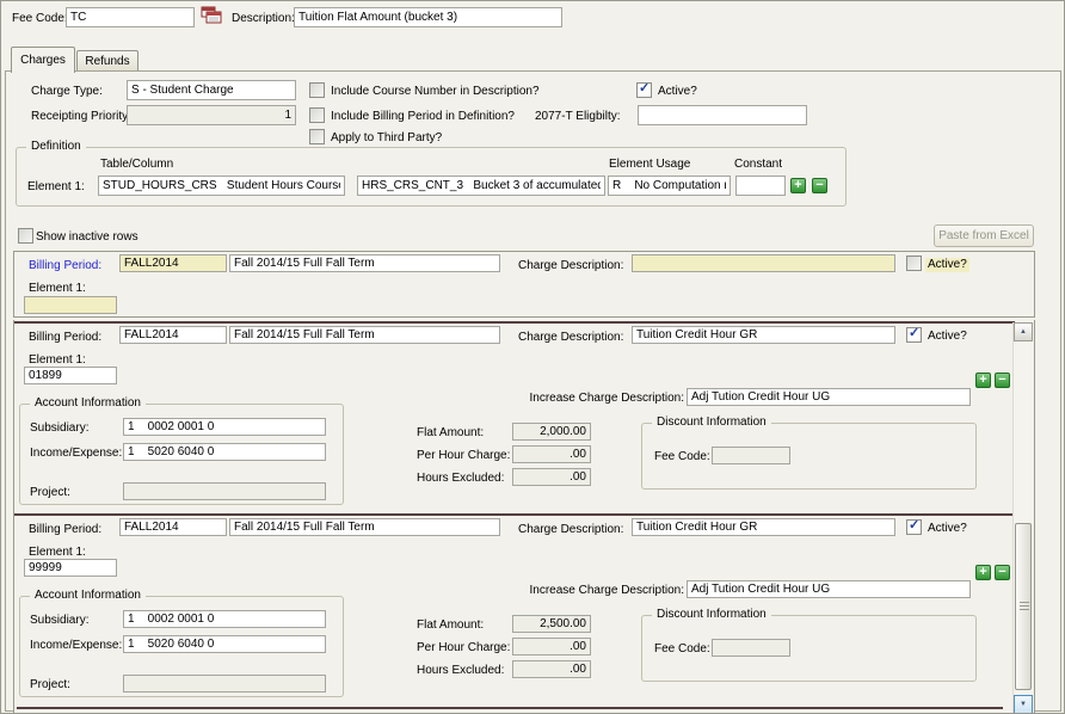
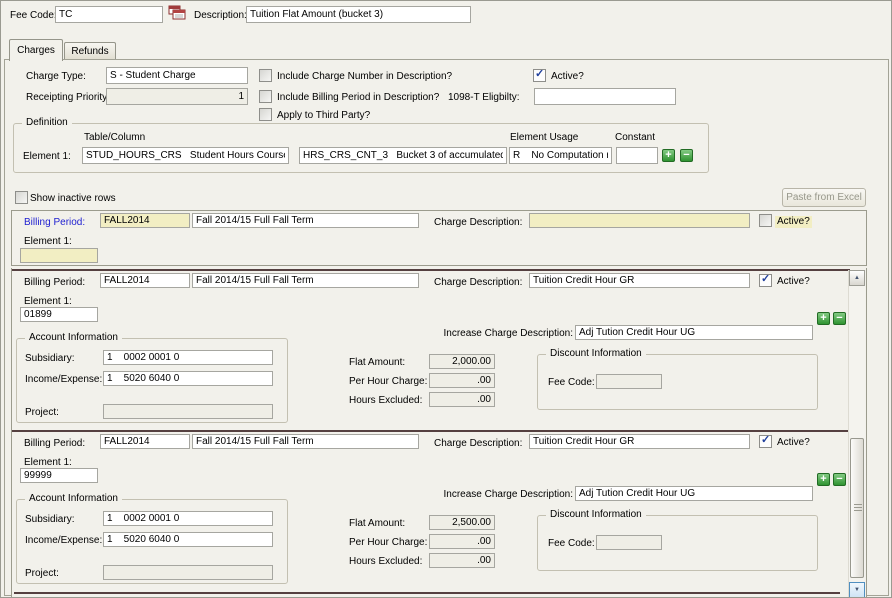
  Fee Code
  TC
  Description
  Tuition Flat Amount (bucket 3)
  Charges
  Refunds
  Charge Type:
  S - Student Charge
- Include Course Number in Description?
+ Include Charge Number in Description?
  ✓
  Active?
  Receipting Priority
  1
- Include Billing Period in Definition?
+ Include Billing Period in Description?
- 2077-T Eligbilty:
+ 1098-T Eligbilty:
  Apply to Third Party?
  Definition
  Table/Column
  Element Usage
  Constant
  Element 1:
  STUD_HOURS_CRS Student Hours Cours
  HRS_CRS_CNT_3 Bucket 3 of accumulate
  R No Computation
  +
  −
  Show inactive rows
  Paste from Excel
  Billing Period:
  FALL2014
  Fall 2014/15 Full Fall Term
  Charge Description:
  Active?
  Element 1:
  Billing Period:
  FALL2014
  Fall 2014/15 Full Fall Term
  Charge Description:
  Tuition Credit Hour GR
  ✓
  Active?
  Element 1:
  01899
  +
  −
  Increase Charge Description:
  Adj Tution Credit Hour UG
  Account Information
  Subsidiary:
  1 0002 0001 0
  Income/Expense:
  1 5020 6040 0
  Project:
  Flat Amount:
  2,000.00
  Per Hour Charge:
  .00
  Hours Excluded:
  .00
  Discount Information
  Fee Code:
  Billing Period:
  FALL2014
  Fall 2014/15 Full Fall Term
  Charge Description:
  Tuition Credit Hour GR
  ✓
  Active?
  Element 1:
  99999
  +
  −
  Increase Charge Description:
  Adj Tution Credit Hour UG
  Account Information
  Subsidiary:
  1 0002 0001 0
  Income/Expense:
  1 5020 6040 0
  Project:
  Flat Amount:
  2,500.00
  Per Hour Charge:
  .00
  Hours Excluded:
  .00
  Discount Information
  Fee Code:
